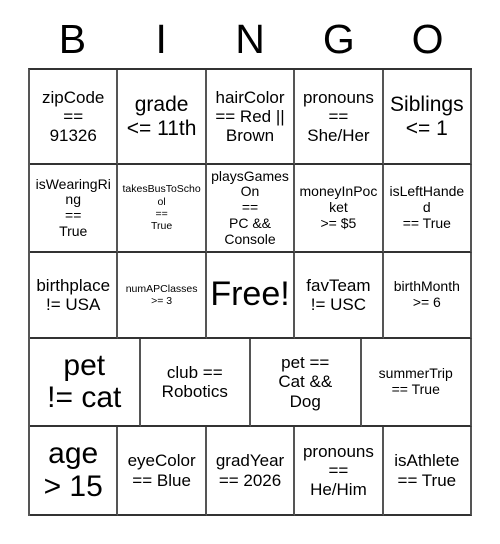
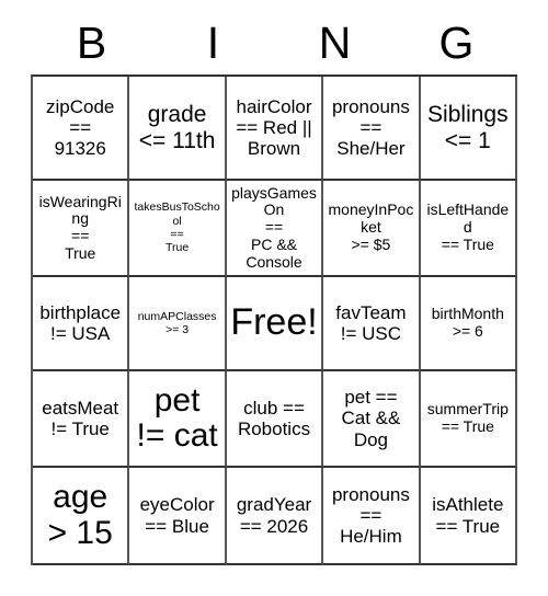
  B
  I
  N
  G
- O
  zipCode
  ==
  91326
  grade
  <= 11th
  hairColor
  == Red ||
  Brown
  pronouns
  ==
  She/Her
  Siblings
  <= 1
  isWearingRing
  ==
  True
  takesBusToSchool
  ==
  True
  playsGamesOn
  ==
  PC && Console
  moneyInPocket
  >= $5
  isLeftHanded
  == True
  birthplace
  != USA
  numAPClasses
  >= 3
  Free!
  favTeam
  != USC
  birthMonth
  >= 6
+ eatsMeat
+ != True
  pet
  != cat
  club ==
  Robotics
  pet ==
  Cat &&
  Dog
  summerTrip
  == True
  age
  > 15
  eyeColor
  == Blue
  gradYear
  == 2026
  pronouns
  ==
  He/Him
  isAthlete
  == True
